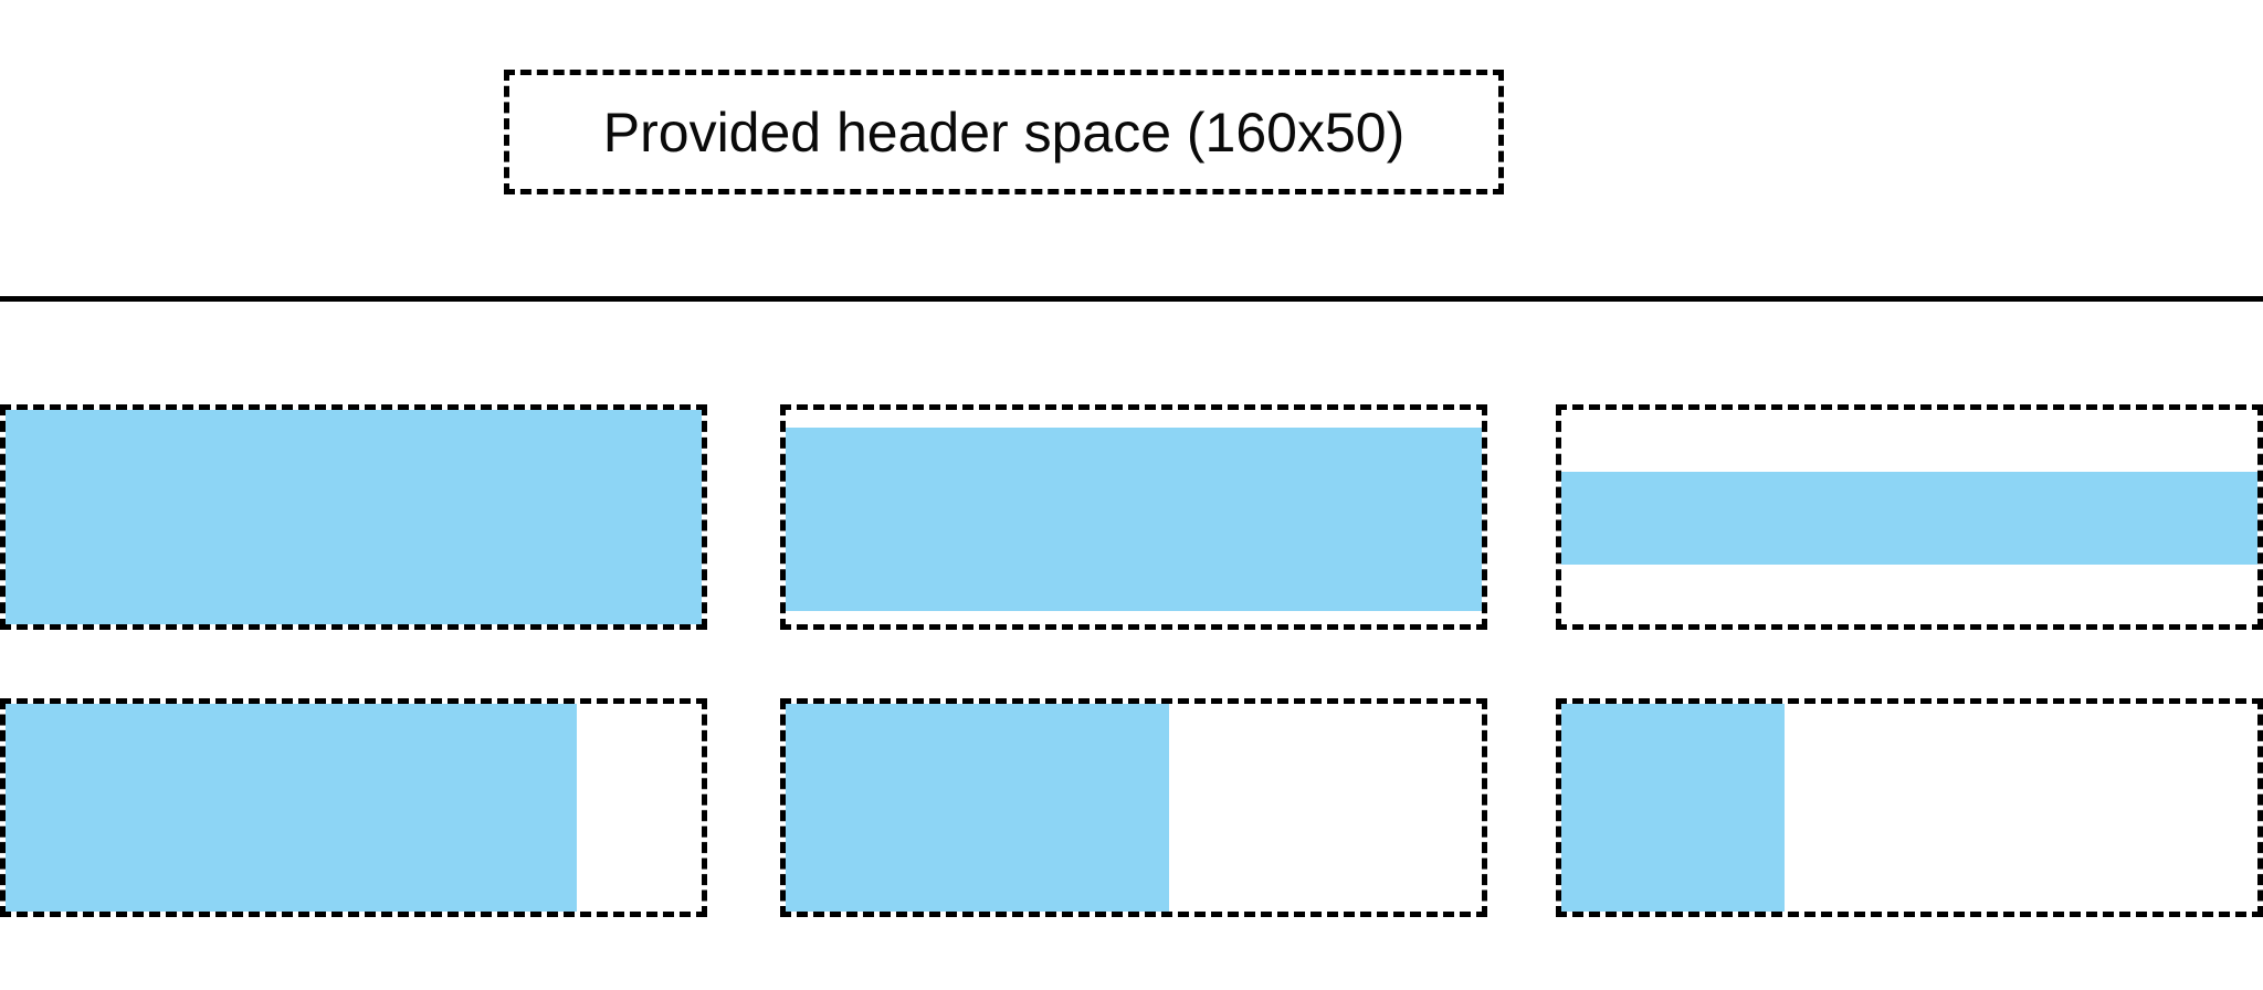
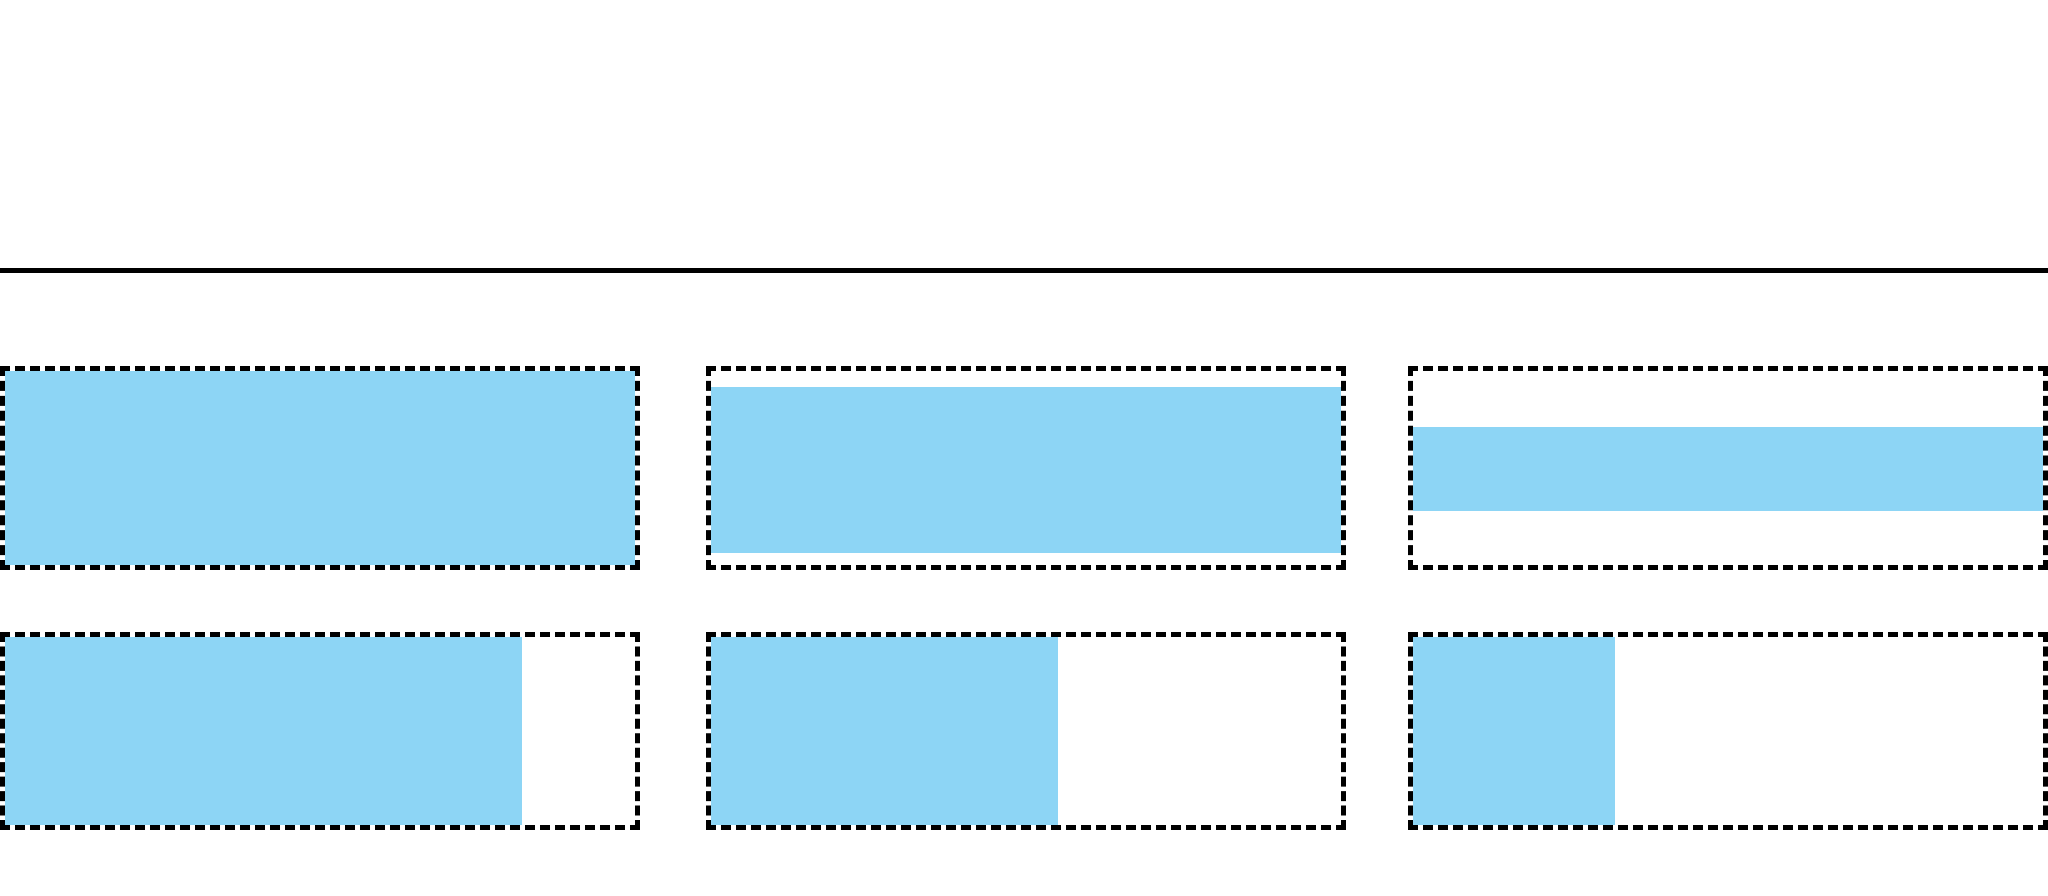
- Provided header space (160x50)
